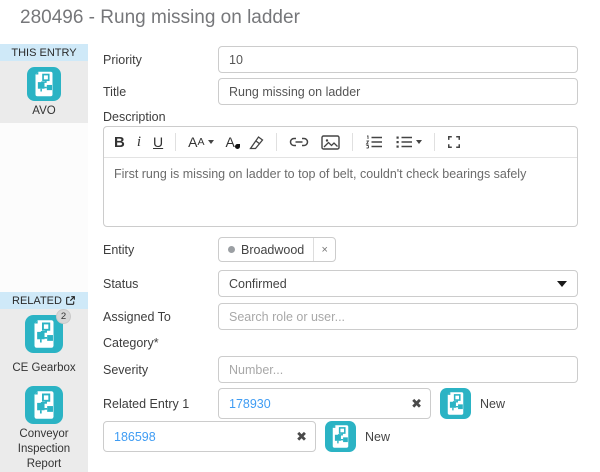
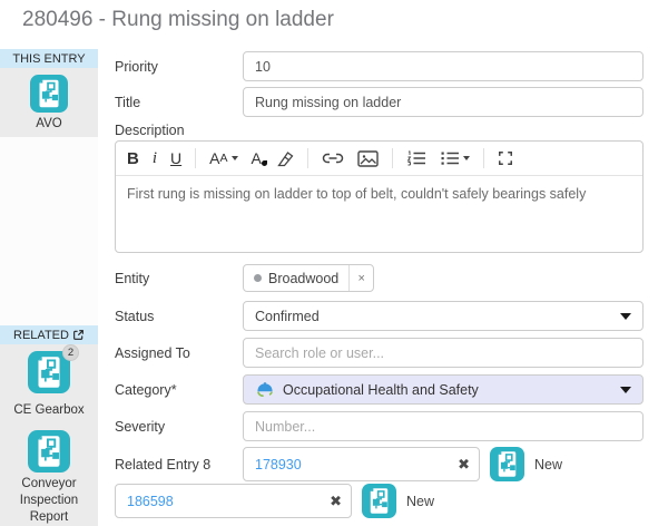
  280496 - Rung missing on ladder
  THIS ENTRY
  AVO
  RELATED
  2
  CE Gearbox
  Conveyor Inspection Report
  Priority
  10
  Title
  Rung missing on ladder
  Description
  B
  i
  U
  A
  A
  A
- First rung is missing on ladder to top of belt, couldn't check bearings safely
+ First rung is missing on ladder to top of belt, couldn't safely bearings safely
  Entity
  Broadwood
  ×
  Status
  Confirmed
  Assigned To
  Search role or user...
  Category*
+ Occupational Health and Safety
  Severity
  Number...
- Related Entry 1
+ Related Entry 8
  178930
  ✖
  New
  186598
  ✖
  New
